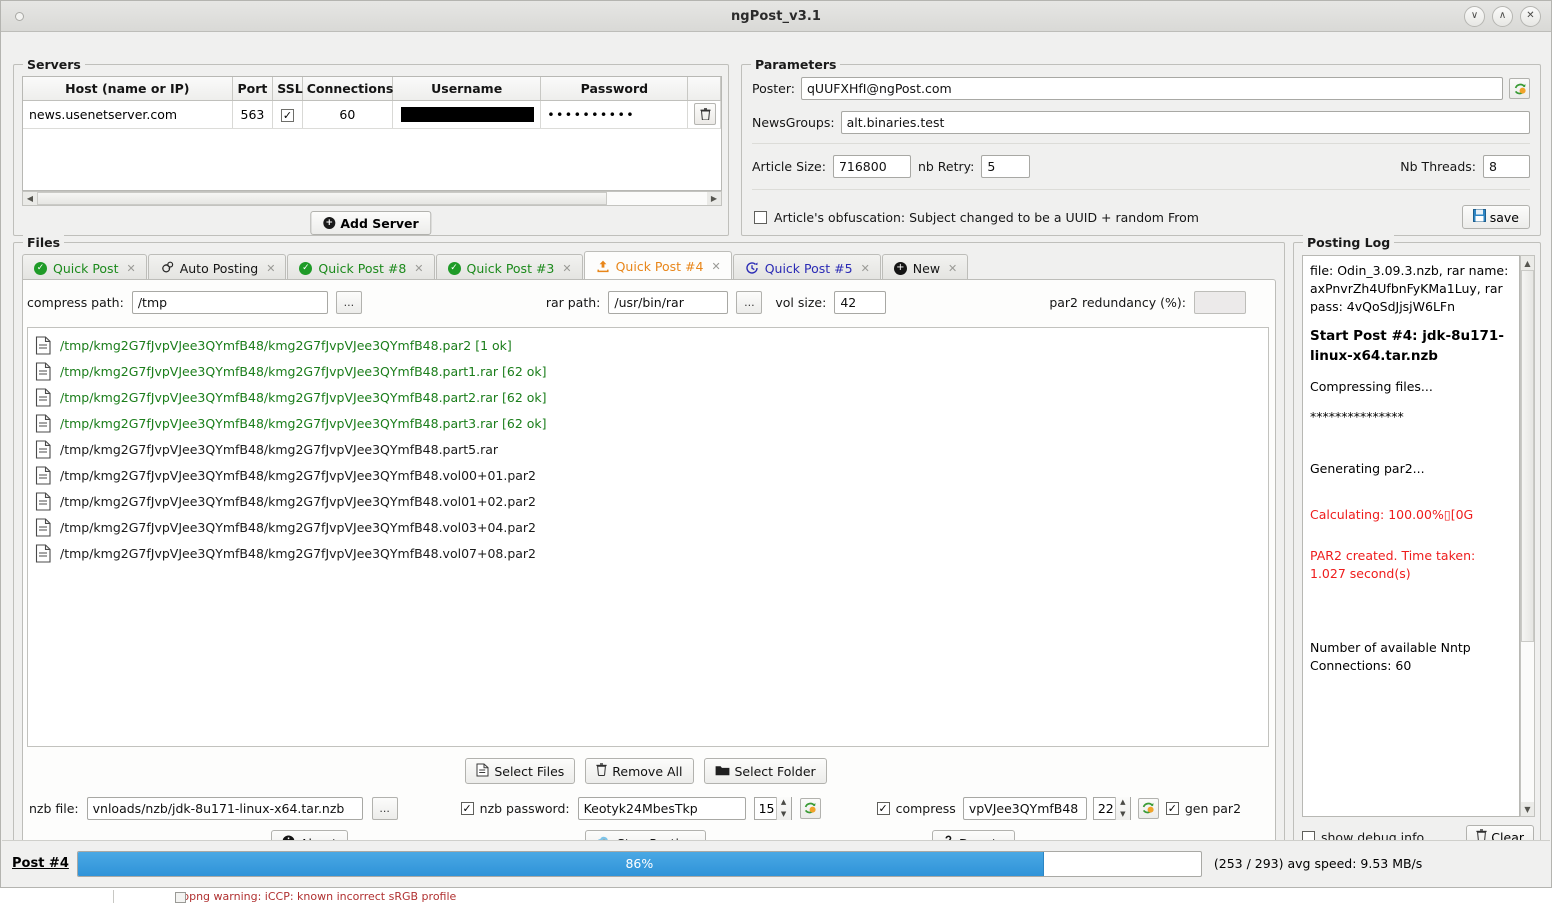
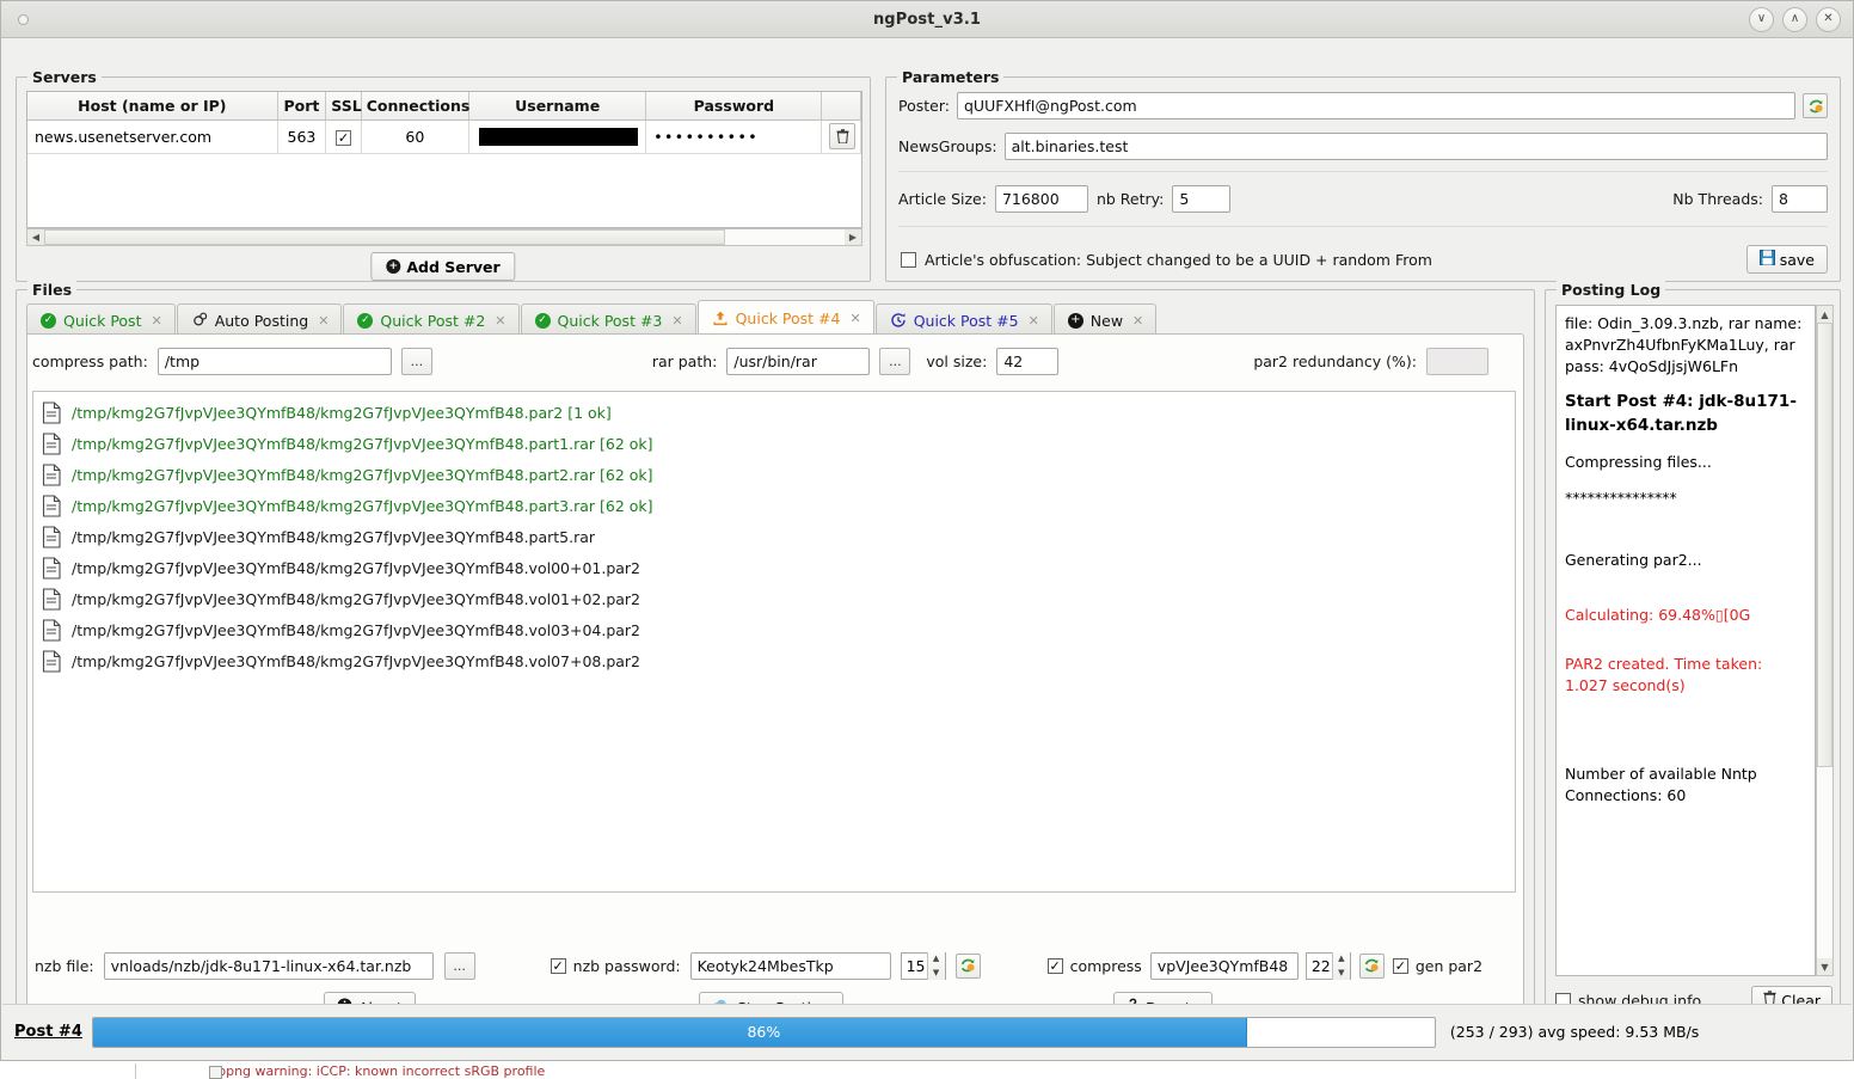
  ngPost_v3.1
  ∨
  ∧
  ✕
  Servers
  Host (name or IP)	Port	SSL	Connections	Username	Password
  news.usenetserver.com	563	✓	60		••••••••••
  ◀
  ▶
  +
  Add Server
  Parameters
  Poster:
  qUUFXHfI@ngPost.com
  NewsGroups:
  alt.binaries.test
  Article Size:
  716800
  nb Retry:
  5
  Nb Threads:
  8
  Article's obfuscation: Subject changed to be a UUID + random From
  save
  Files
  ✓
  Quick Post
  ✕
  Auto Posting
  ✕
  ✓
- Quick Post #8
+ Quick Post #2
  ✕
  ✓
  Quick Post #3
  ✕
  Quick Post #4
  ✕
  Quick Post #5
  ✕
  +
  New
  ✕
  compress path:
  /tmp
  ...
  rar path:
  /usr/bin/rar
  ...
  vol size:
  42
  par2 redundancy (%):
  /tmp/kmg2G7fJvpVJee3QYmfB48/kmg2G7fJvpVJee3QYmfB48.par2 [1 ok]
  /tmp/kmg2G7fJvpVJee3QYmfB48/kmg2G7fJvpVJee3QYmfB48.part1.rar [62 ok]
  /tmp/kmg2G7fJvpVJee3QYmfB48/kmg2G7fJvpVJee3QYmfB48.part2.rar [62 ok]
  /tmp/kmg2G7fJvpVJee3QYmfB48/kmg2G7fJvpVJee3QYmfB48.part3.rar [62 ok]
  /tmp/kmg2G7fJvpVJee3QYmfB48/kmg2G7fJvpVJee3QYmfB48.part5.rar
  /tmp/kmg2G7fJvpVJee3QYmfB48/kmg2G7fJvpVJee3QYmfB48.vol00+01.par2
  /tmp/kmg2G7fJvpVJee3QYmfB48/kmg2G7fJvpVJee3QYmfB48.vol01+02.par2
  /tmp/kmg2G7fJvpVJee3QYmfB48/kmg2G7fJvpVJee3QYmfB48.vol03+04.par2
  /tmp/kmg2G7fJvpVJee3QYmfB48/kmg2G7fJvpVJee3QYmfB48.vol07+08.par2
- Select Files
- Remove All
- Select Folder
  nzb file:
  vnloads/nzb/jdk-8u171-linux-x64.tar.nzb
  ...
  ✓
  nzb password:
  Keotyk24MbesTkp
  15
  ▲
  ▼
  ✓
  compress
  vpVJee3QYmfB48
  22
  ▲
  ▼
  ✓
  gen par2
  Posting Log
  file: Odin_3.09.3.nzb, rar name: axPnvrZh4UfbnFyKMa1Luy, rar pass: 4vQoSdJjsjW6LFn
  Start Post #4: jdk-8u171-linux-x64.tar.nzb
  Compressing files...
  ***************
  Generating par2...
- Calculating: 100.00%▯[0G
+ Calculating: 69.48%▯[0G
  PAR2 created. Time taken: 1.027 second(s)
  Number of available Nntp Connections: 60
  ▲
  ▼
  show debug info
  Clear
  Post #4
  86%
  (253 / 293) avg speed: 9.53 MB/s
  png warning: iCCP: known incorrect sRGB profile
